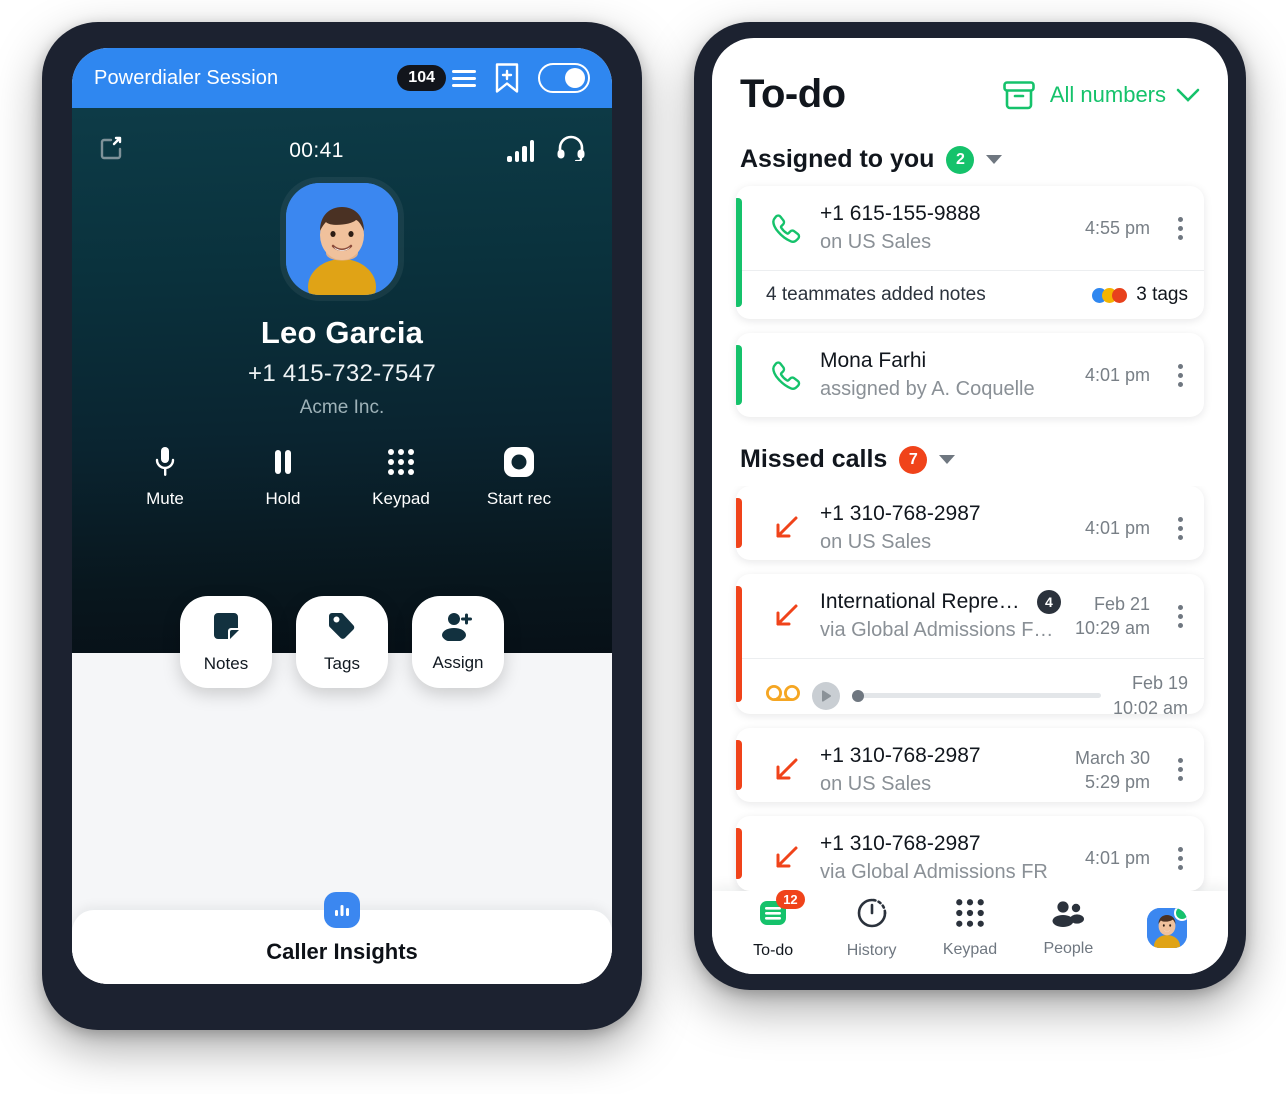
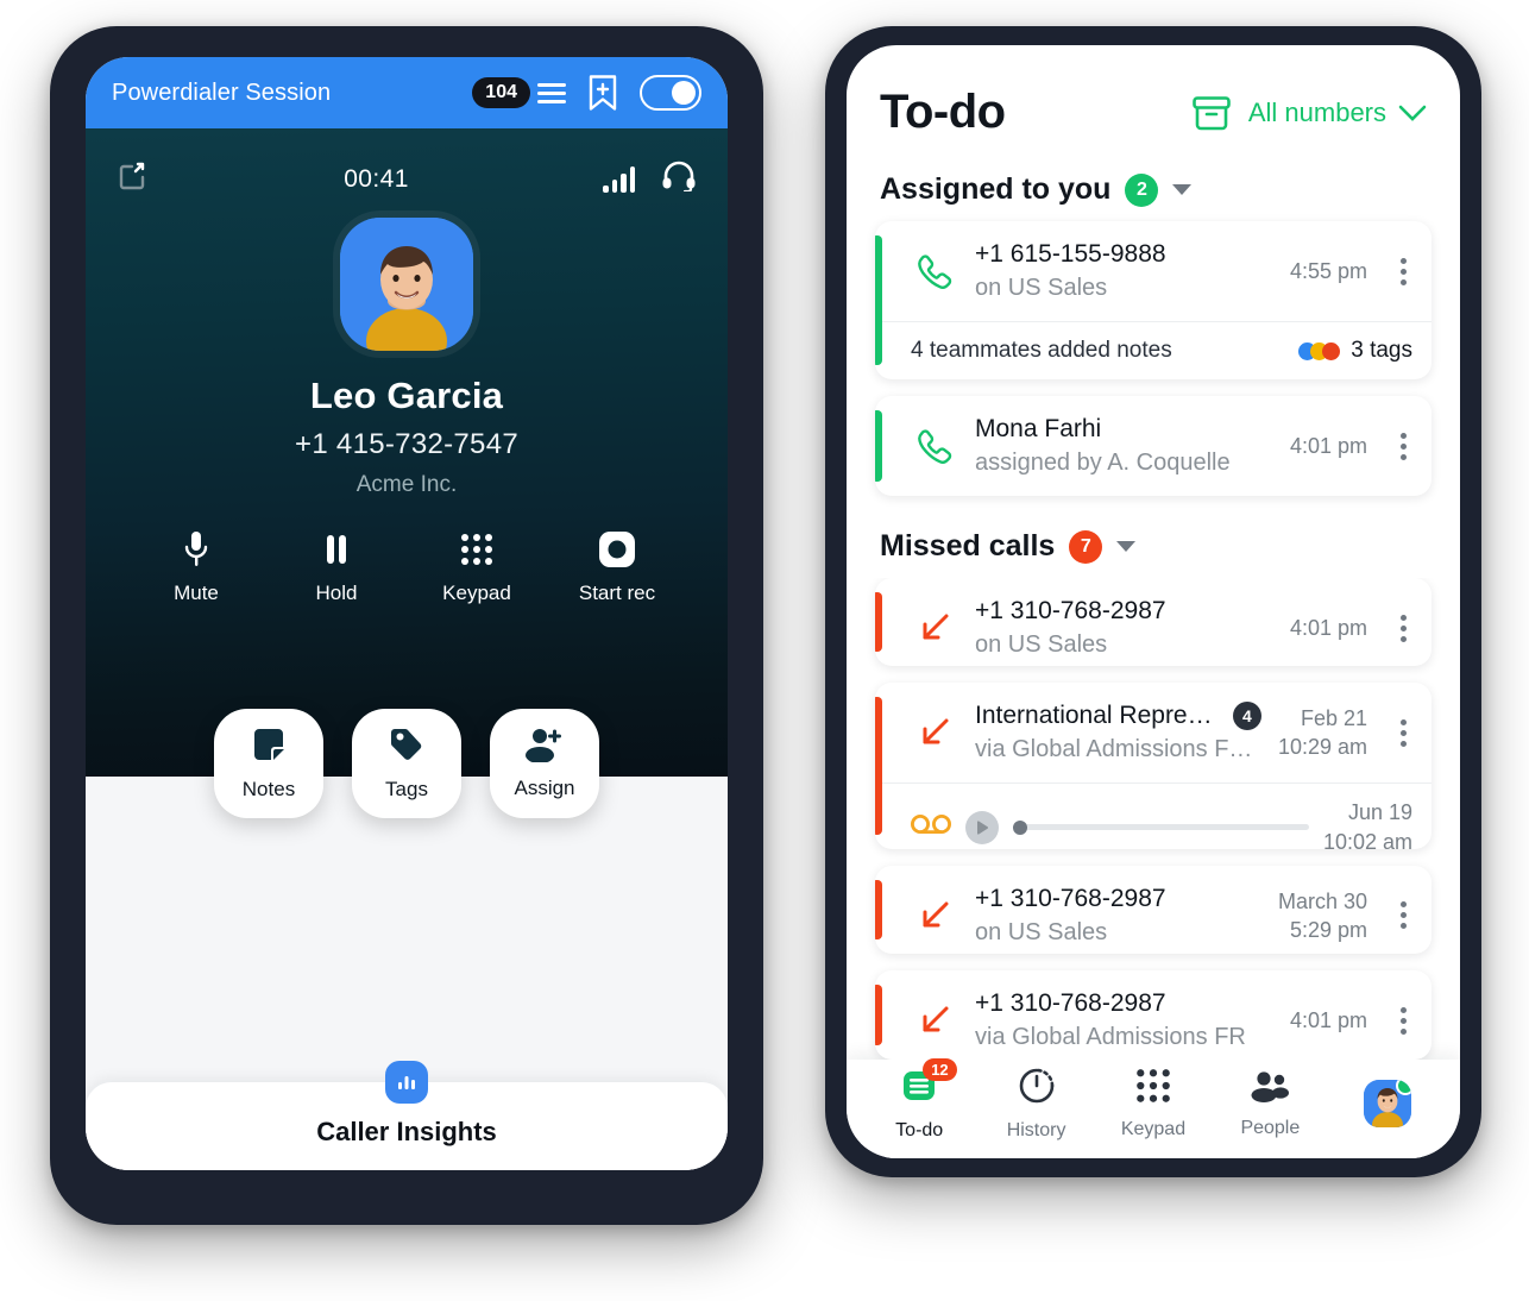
  Powerdialer Session
  104
  00:41
  Leo Garcia
  +1 415-732-7547
  Acme Inc.
  Mute
  Hold
  Keypad
  Start rec
  Notes
  Tags
  Assign
  Caller Insights
  To-do
  All numbers
  Assigned to you
  2
  +1 615-155-9888
  on US Sales
  4:55 pm
  4 teammates added notes
  3 tags
  Mona Farhi
  assigned by A. Coquelle
  4:01 pm
  Missed calls
  7
  +1 310-768-2987
  on US Sales
  4:01 pm
  International Represen
  4
  via Global Admissions FR [
  Feb 21
  10:29 am
- Feb 19
+ Jun 19
  10:02 am
  +1 310-768-2987
  on US Sales
  March 30
  5:29 pm
  +1 310-768-2987
  via Global Admissions FR
  4:01 pm
  12
  To-do
  History
  Keypad
  People
